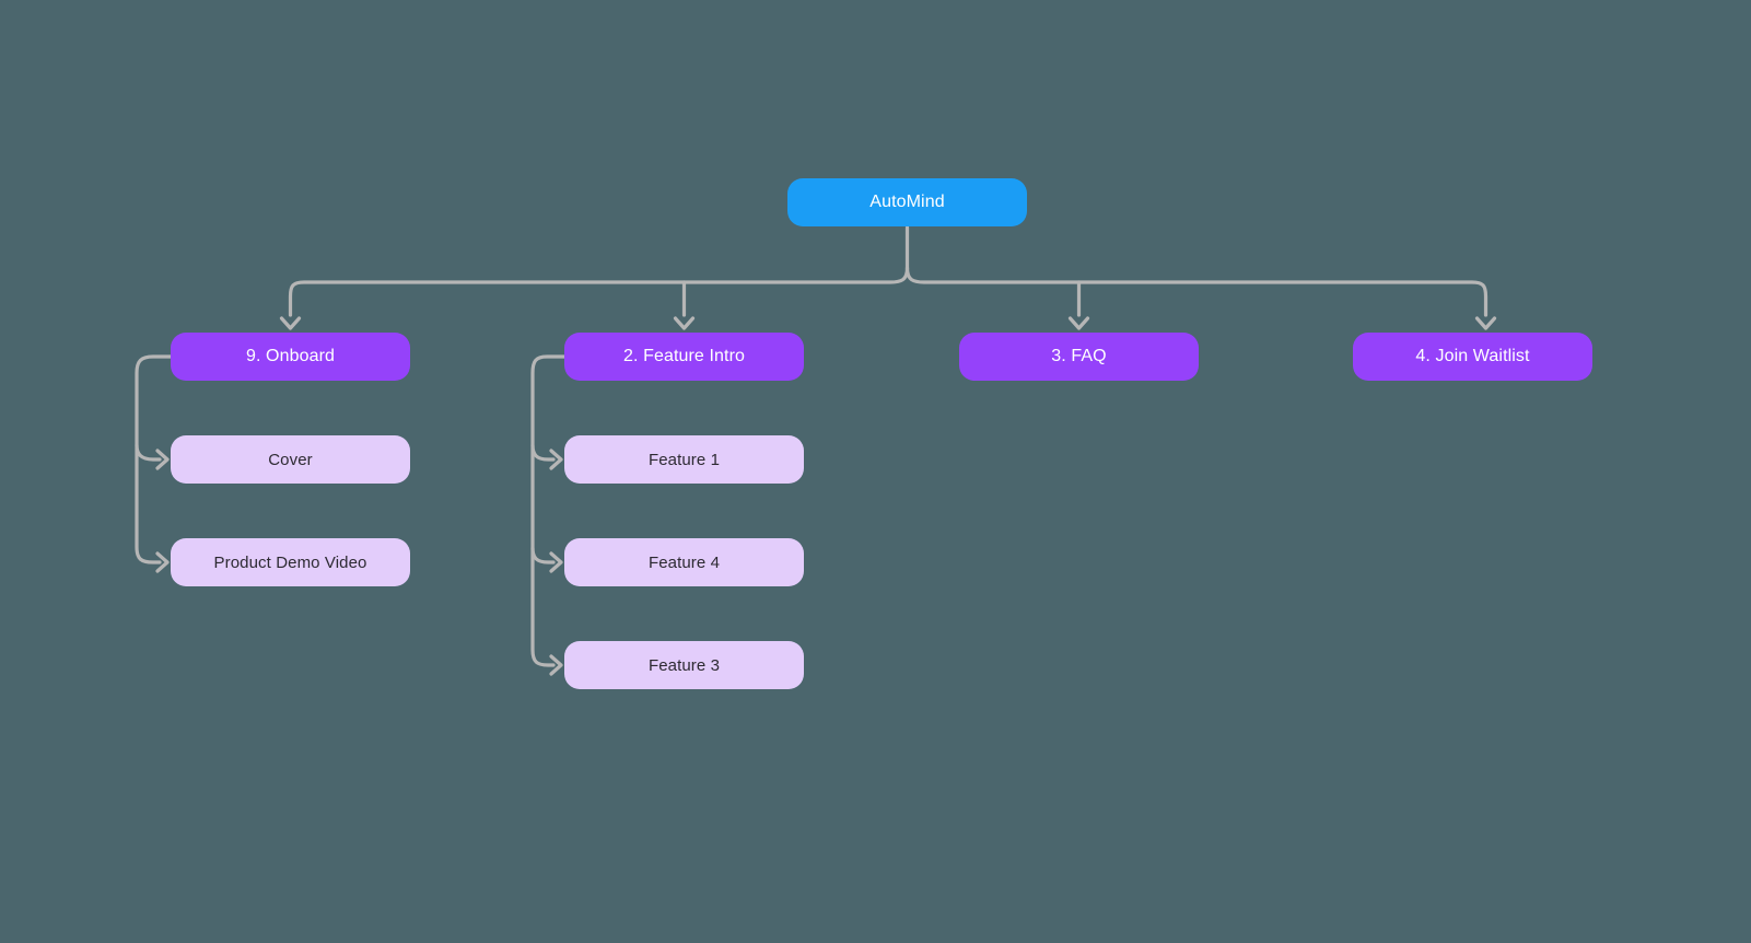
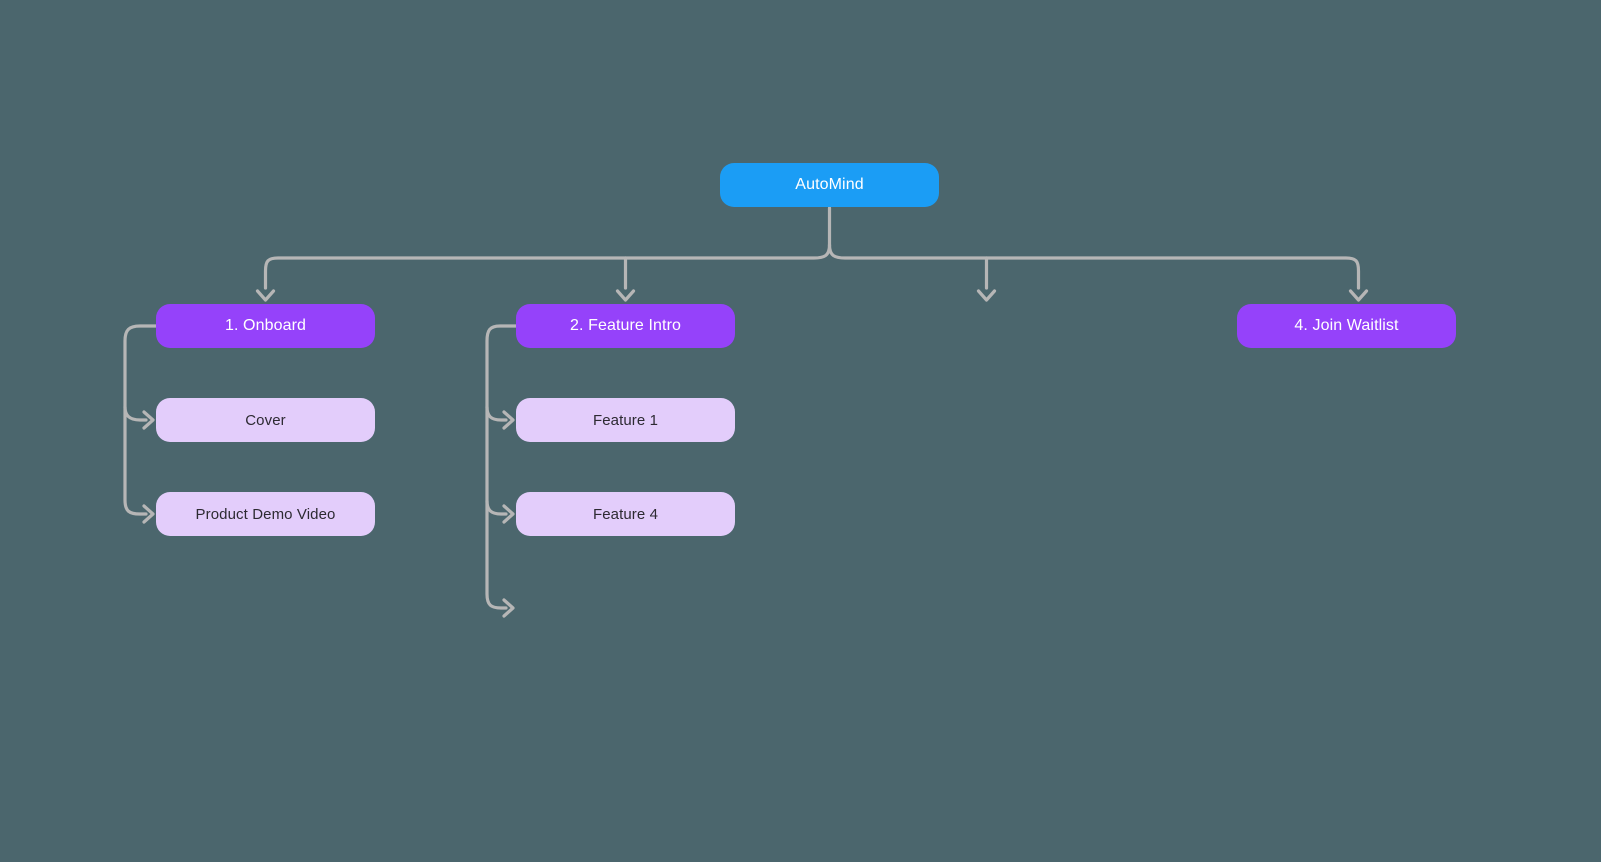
  AutoMind
- 9. Onboard
+ 1. Onboard
  Cover
  Product Demo Video
  2. Feature Intro
  Feature 1
  Feature 4
- Feature 3
- 3. FAQ
  4. Join Waitlist
